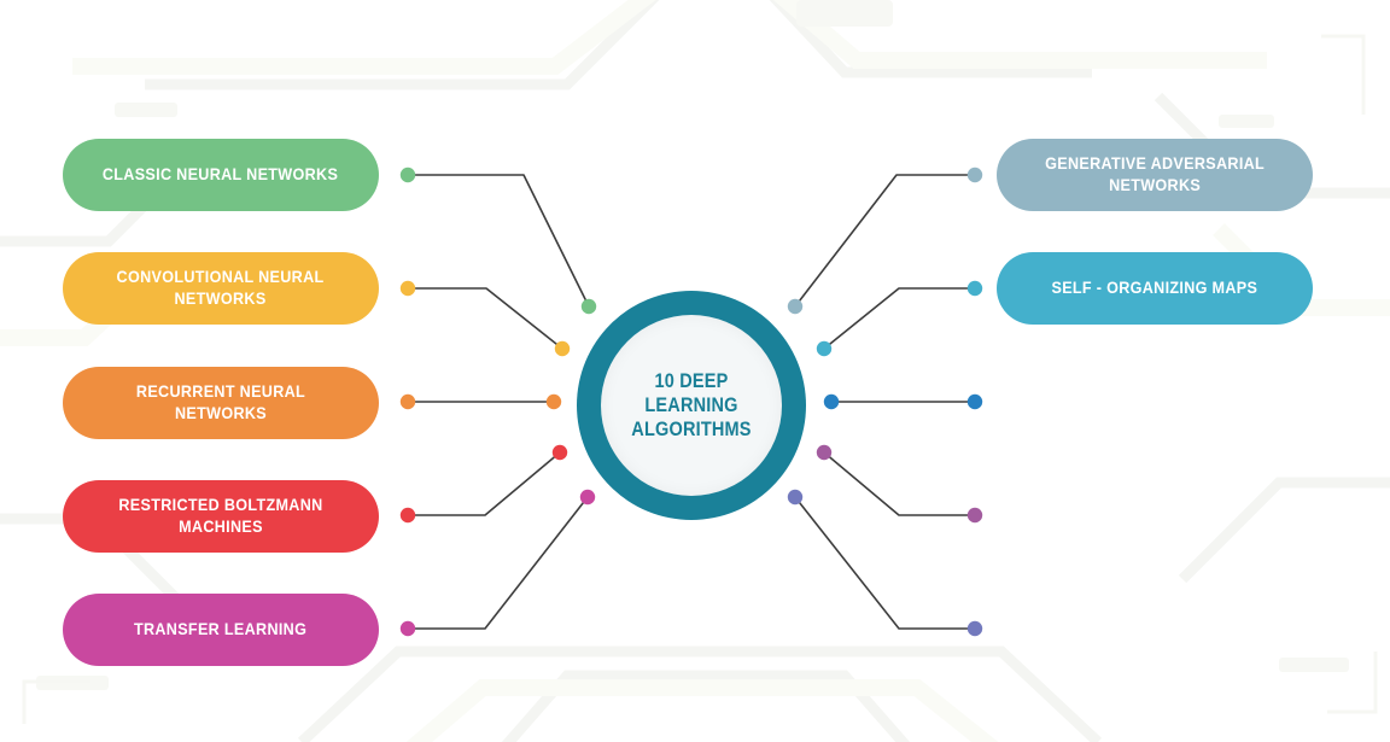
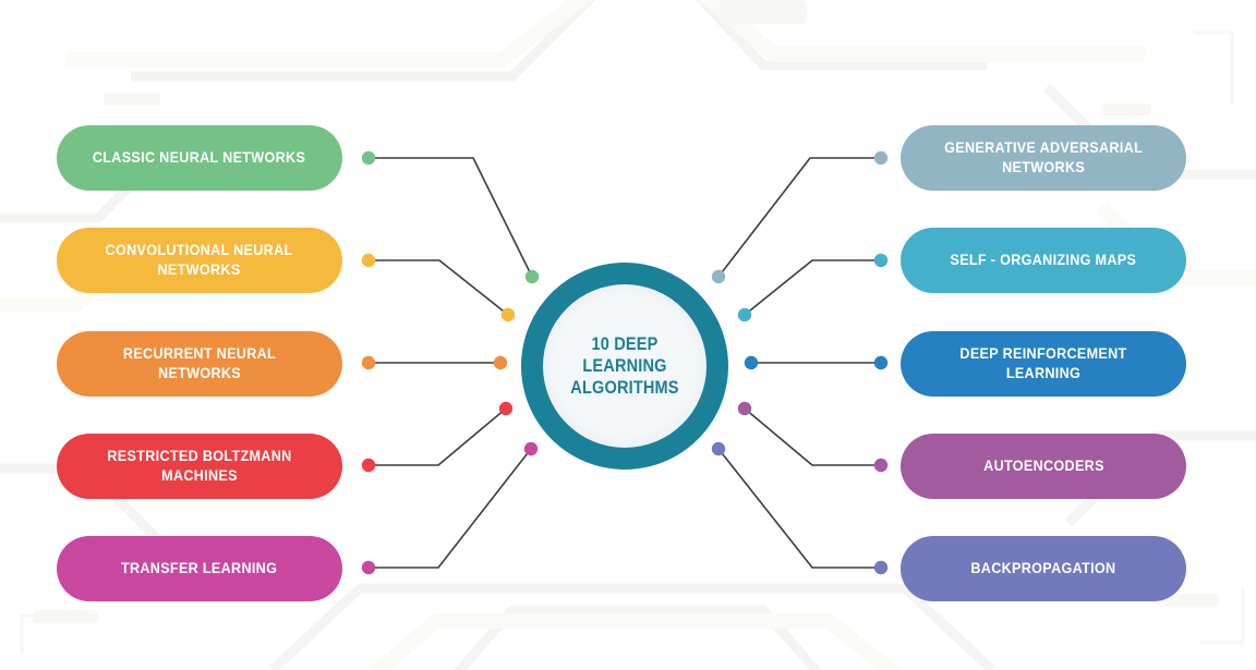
  10 DEEP LEARNING
  ALGORITHMS
  CLASSIC NEURAL NETWORKS
  CONVOLUTIONAL NEURAL
  NETWORKS
  RECURRENT NEURAL NETWORKS
  RESTRICTED BOLTZMANN
  MACHINES
  TRANSFER LEARNING
  GENERATIVE ADVERSARIAL
  NETWORKS
  SELF - ORGANIZING MAPS
+ DEEP REINFORCEMENT LEARNING
+ AUTOENCODERS
+ BACKPROPAGATION
